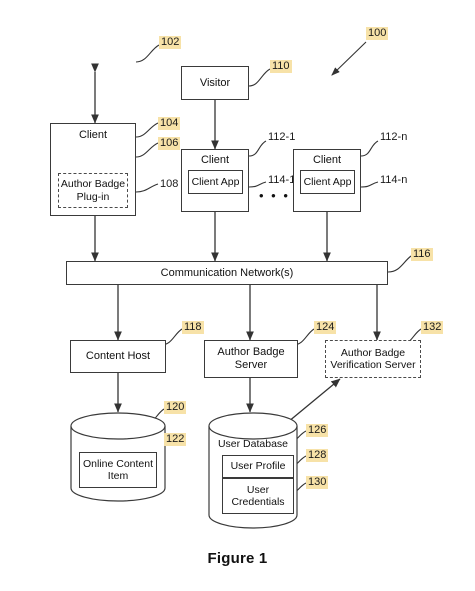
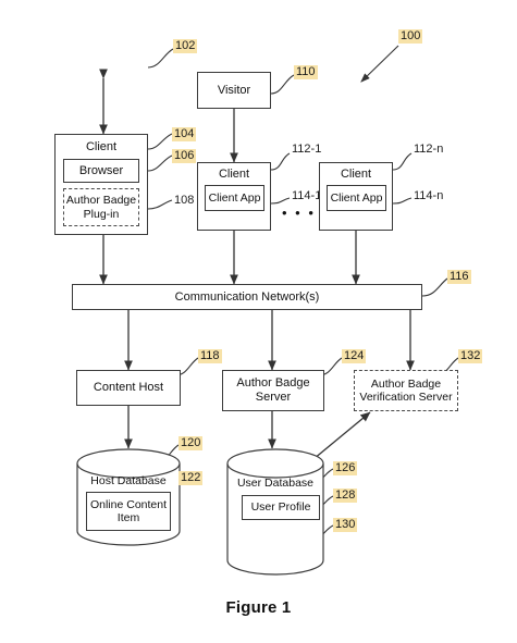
  100
  102
  Visitor
  110
  Client
+ Browser
  Author Badge
  Plug-in
  104
  106
  108
  Client
  Client App
  112-1
  114-
  • • •
  Client
  Client App
  112-n
  114-n
  Communication Network(s)
  116
  Content Host
  118
  Author Badge
  Server
  124
  Author Badge
  Verification Server
  132
+ Host Database
  Online Content
  Item
  120
  122
  User Database
  User Profile
- User
- Credentials
  126
  128
  130
  Figure 1
